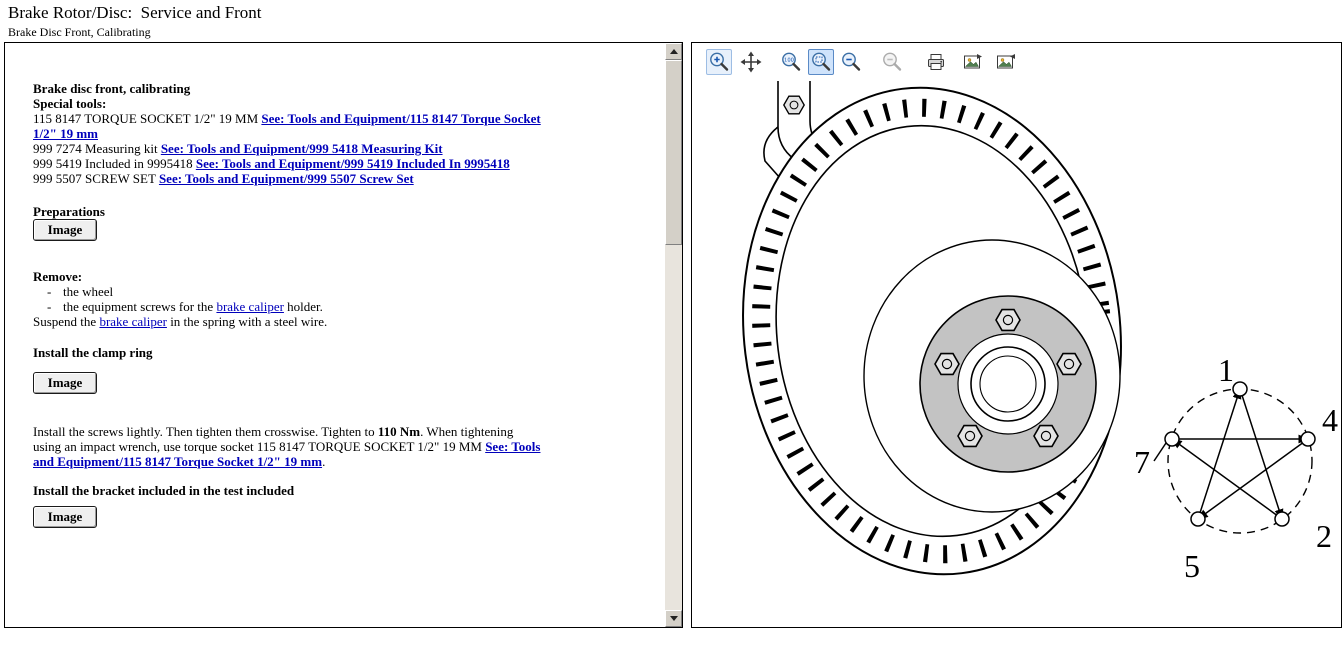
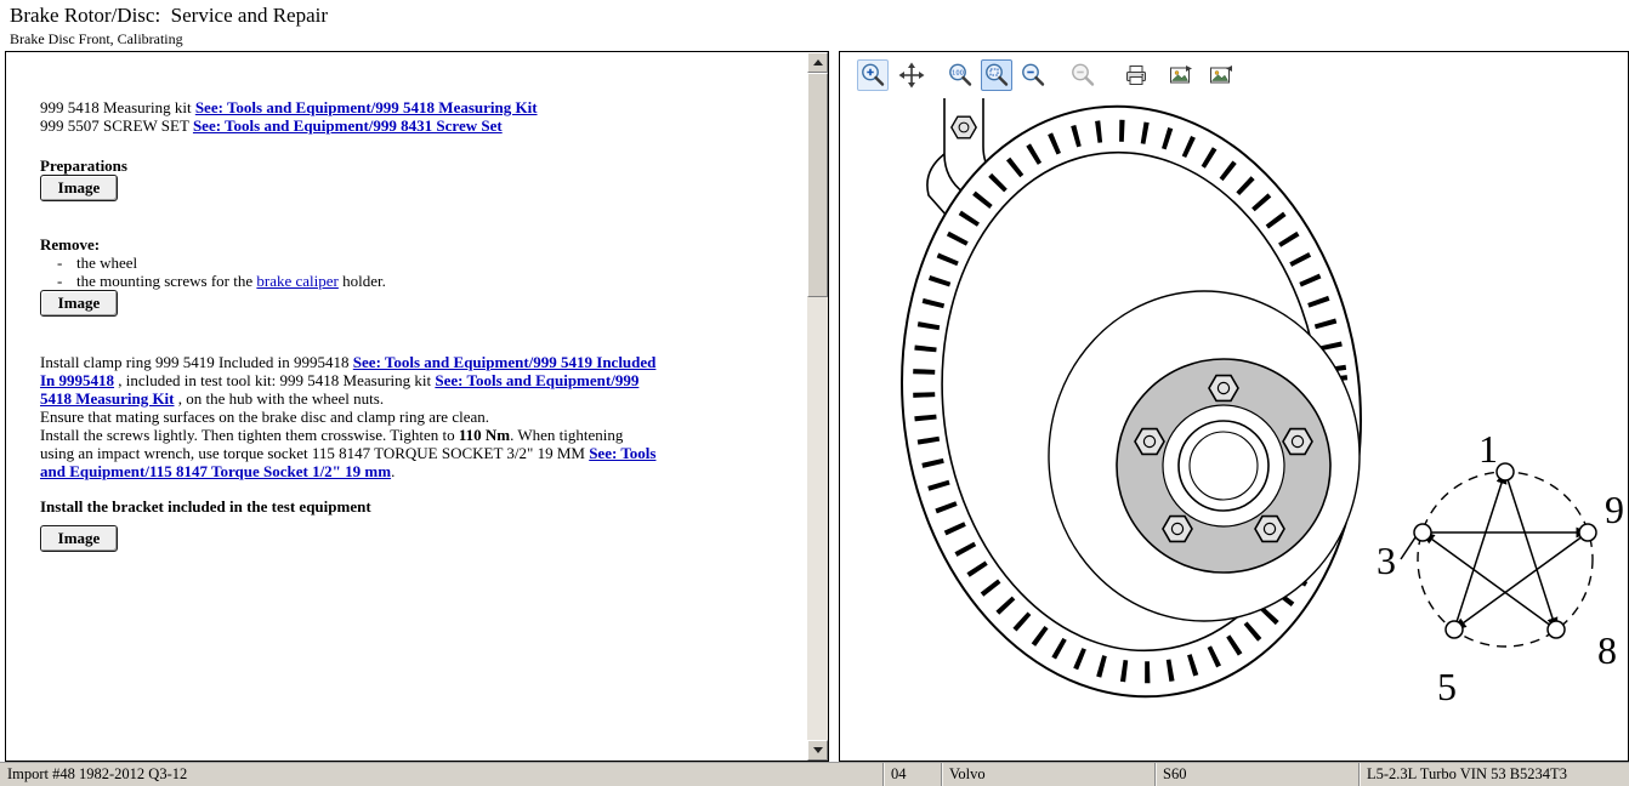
- Brake Rotor/Disc: Service and Front
+ Brake Rotor/Disc: Service and Repair
  Brake Disc Front, Calibrating
- Brake disc front, calibrating
- Special tools:
- 115 8147 TORQUE SOCKET 1/2" 19 MM See: Tools and Equipment/115 8147 Torque Socket 1/2" 19 mm
- 999 7274 Measuring kit See: Tools and Equipment/999 5418 Measuring Kit
+ 999 5418 Measuring kit See: Tools and Equipment/999 5418 Measuring Kit
- 999 5419 Included in 9995418 See: Tools and Equipment/999 5419 Included In 9995418
- 999 5507 SCREW SET See: Tools and Equipment/999 5507 Screw Set
+ 999 5507 SCREW SET See: Tools and Equipment/999 8431 Screw Set
  Preparations
  Image
  Remove:
  -
  the wheel
  -
- the equipment screws for the brake caliper holder.
+ the mounting screws for the brake caliper holder.
- Suspend the brake caliper in the spring with a steel wire.
- Install the clamp ring
  Image
+ Install clamp ring 999 5419 Included in 9995418 See: Tools and Equipment/999 5419 Included In 9995418 , included in test tool kit: 999 5418 Measuring kit See: Tools and Equipment/999 5418 Measuring Kit , on the hub with the wheel nuts.
+ Ensure that mating surfaces on the brake disc and clamp ring are clean.
- Install the screws lightly. Then tighten them crosswise. Tighten to 110 Nm. When tightening using an impact wrench, use torque socket 115 8147 TORQUE SOCKET 1/2" 19 MM See: Tools and Equipment/115 8147 Torque Socket 1/2" 19 mm.
+ Install the screws lightly. Then tighten them crosswise. Tighten to 110 Nm. When tightening using an impact wrench, use torque socket 115 8147 TORQUE SOCKET 3/2" 19 MM See: Tools and Equipment/115 8147 Torque Socket 1/2" 19 mm.
- Install the bracket included in the test included
+ Install the bracket included in the test equipment
  Image
  1
- 4
+ 9
- 2
+ 8
  5
- 7
+ 3
+ Import #48 1982-2012 Q3-12
+ 04
+ Volvo
+ S60
+ L5-2.3L Turbo VIN 53 B5234T3
